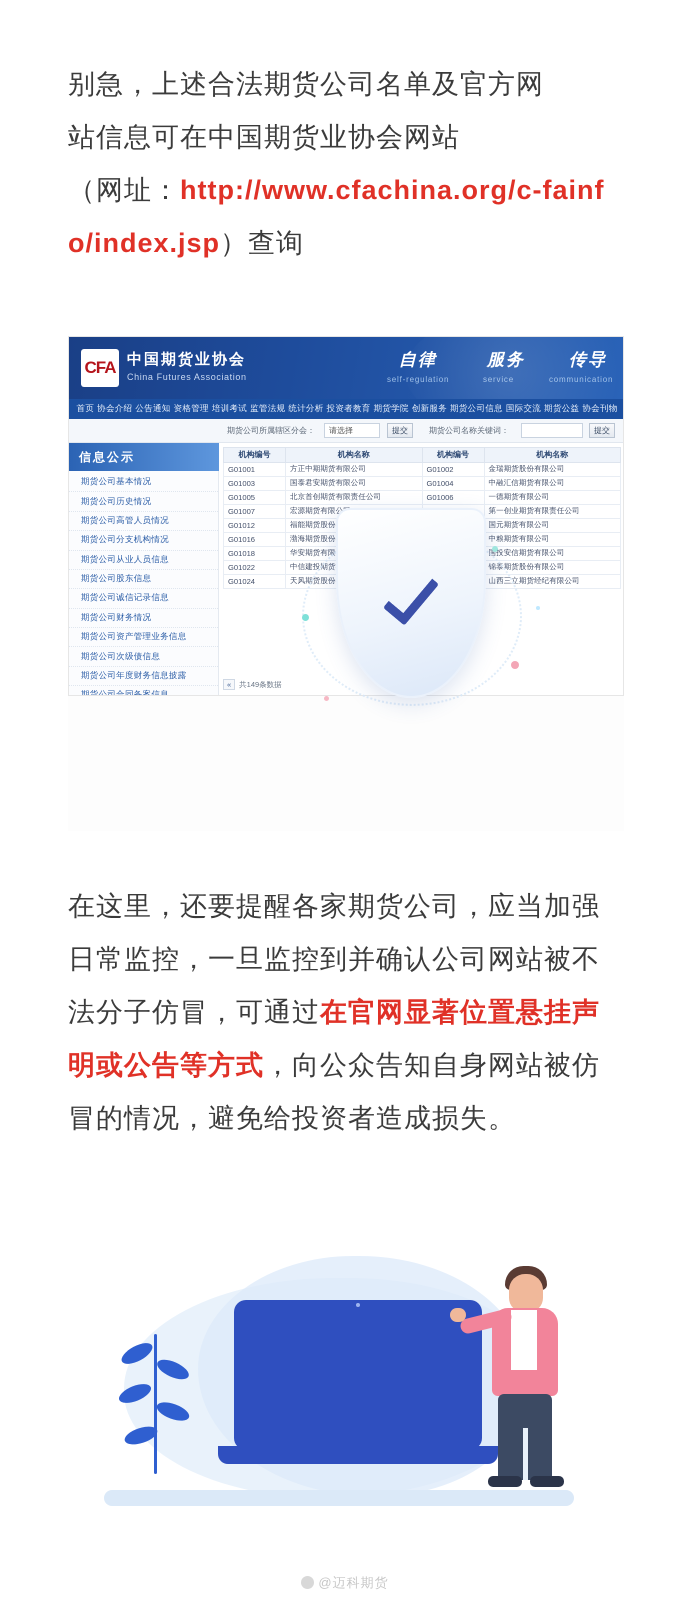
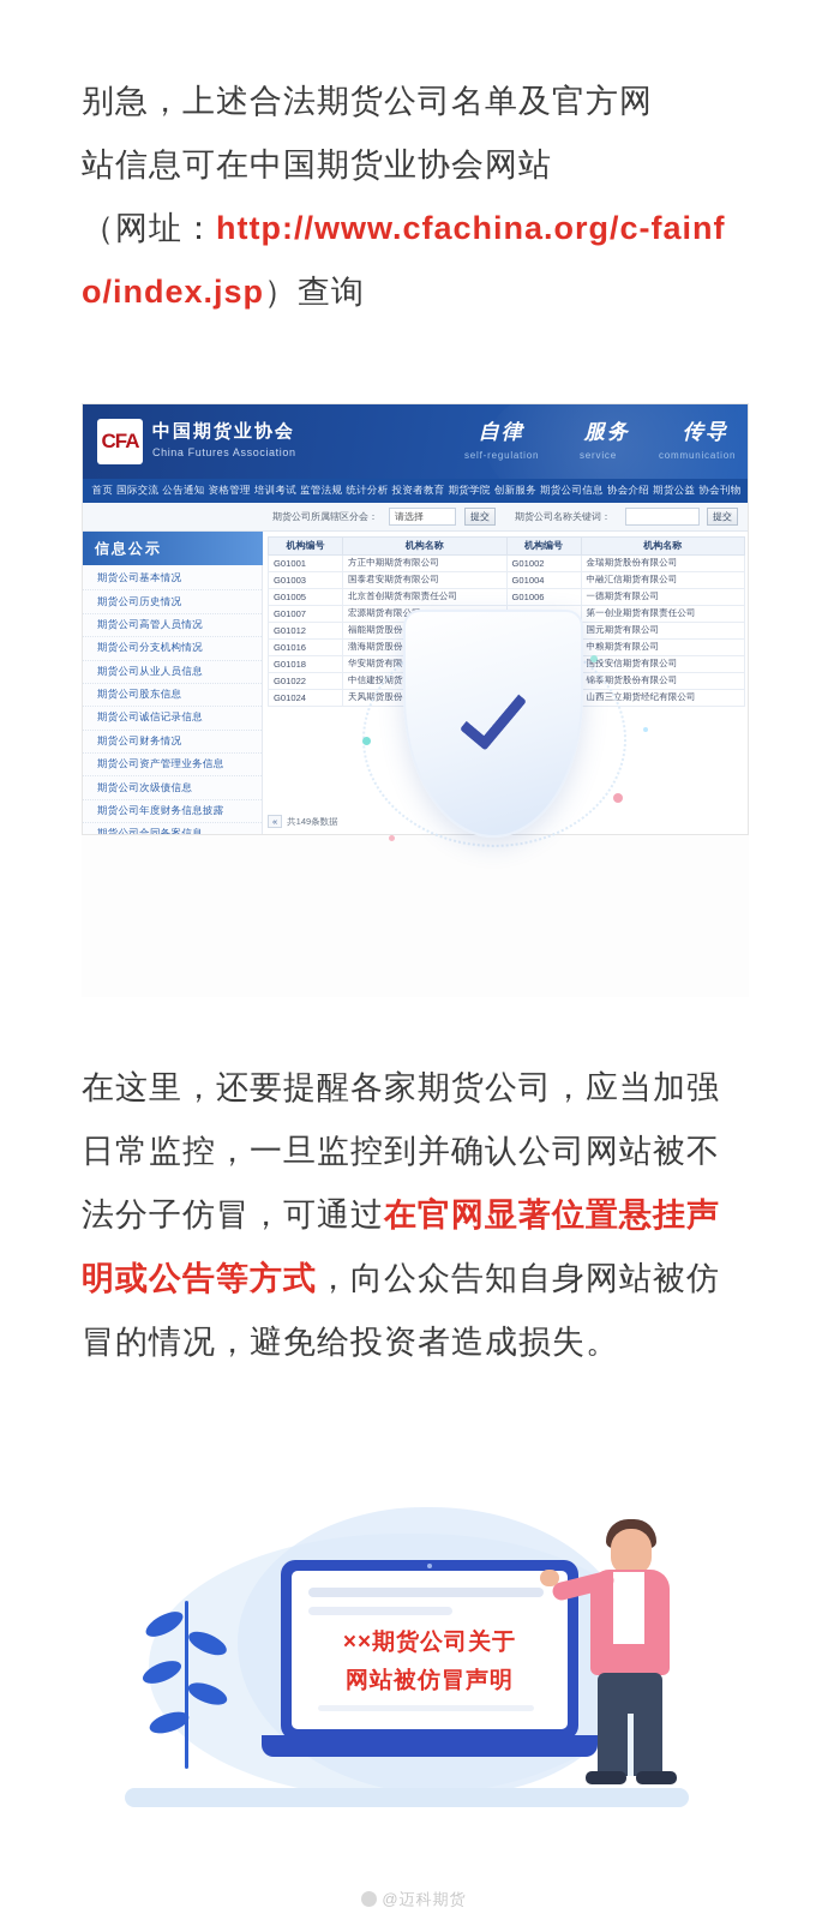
  别急，上述合法期货公司名单及官方网
  站信息可在中国期货业协会网站
  （网址：http://www.cfachina.org/c-fainfo/index.jsp）查询
  CFA
  中国期货业协会
  China Futures Association
  首页
- 协会介绍
+ 国际交流
  公告通知
  资格管理
  培训考试
  监管法规
  统计分析
  投资者教育
  期货学院
  创新服务
  期货公司信息
- 国际交流
+ 协会介绍
  期货公益
  协会刊物
  期货公司所属辖区分会：
  请选择
  提交
  期货公司名称关键词：
  提交
  信息公示
  期货公司基本情况
  期货公司历史情况
  期货公司高管人员情况
  期货公司分支机构情况
  期货公司从业人员信息
  期货公司股东信息
  期货公司诚信记录信息
  期货公司财务情况
  期货公司资产管理业务信息
  期货公司次级债信息
  期货公司年度财务信息披露
  期货公司合同备案信息
  机构编号	机构名称	机构编号	机构名称
  G01001	方正中期期货有限公司	G01002	金瑞期货股份有限公司
  G01003	国泰君安期货有限公司	G01004	中融汇信期货有限公司
  G01005	北京首创期货有限责任公司	G01006	一德期货有限公司
  G01007	宏源期货有限公		第一创业期货有限责任公司
  G01024	天风期货股份		山西三立期货经纪有限公司
  « 共149条数据
  在这里，还要提醒各家期货公司，应当加强日常监控，一旦监控到并确认公司网站被不法分子仿冒，可通过在官网显著位置悬挂声明或公告等方式，向公众告知自身网站被仿冒的情况，避免给投资者造成损失。
+ ××期货公司关于
+ 网站被仿冒声明
  @迈科期货
